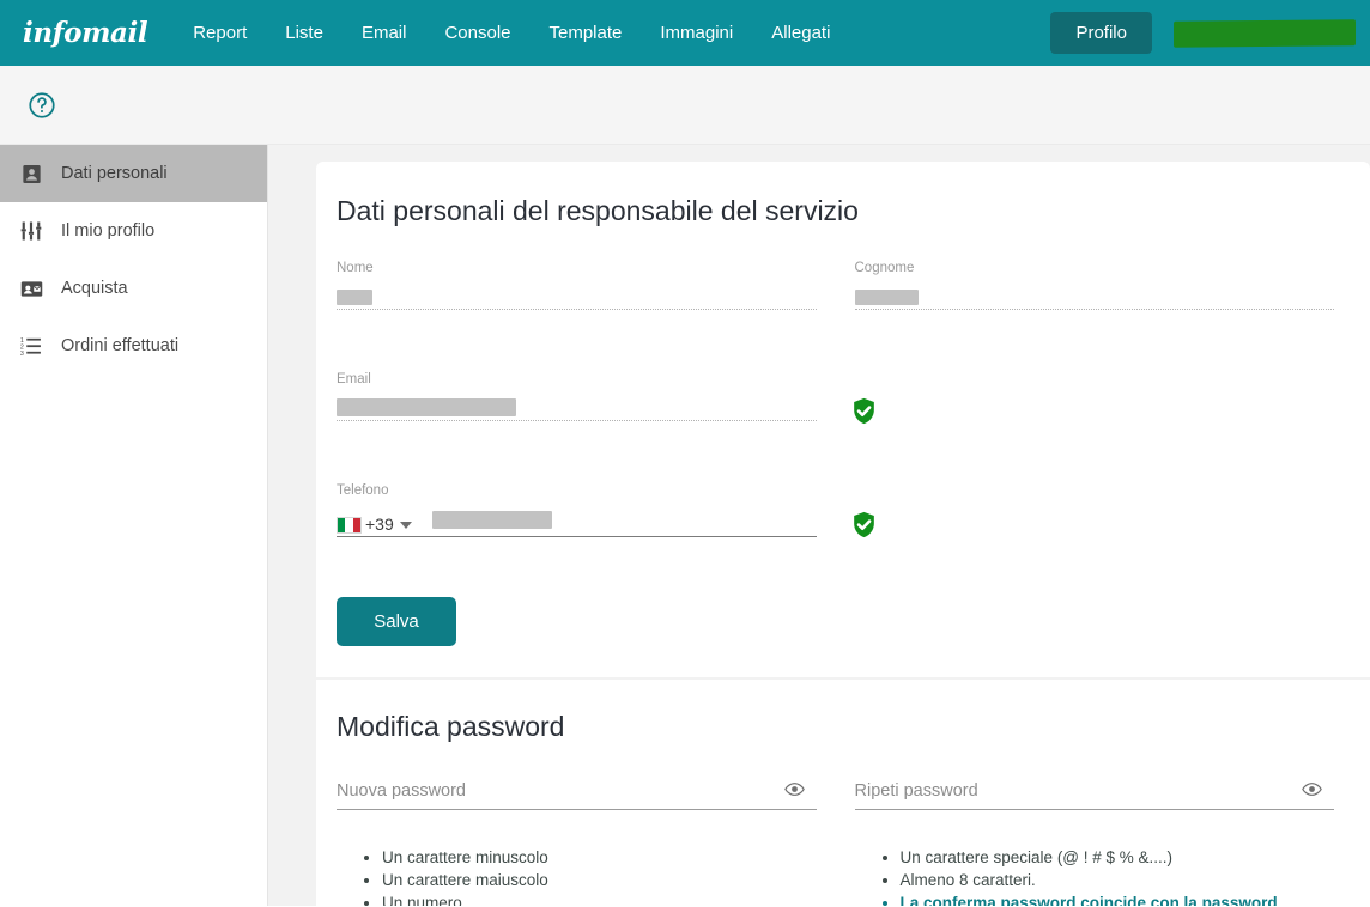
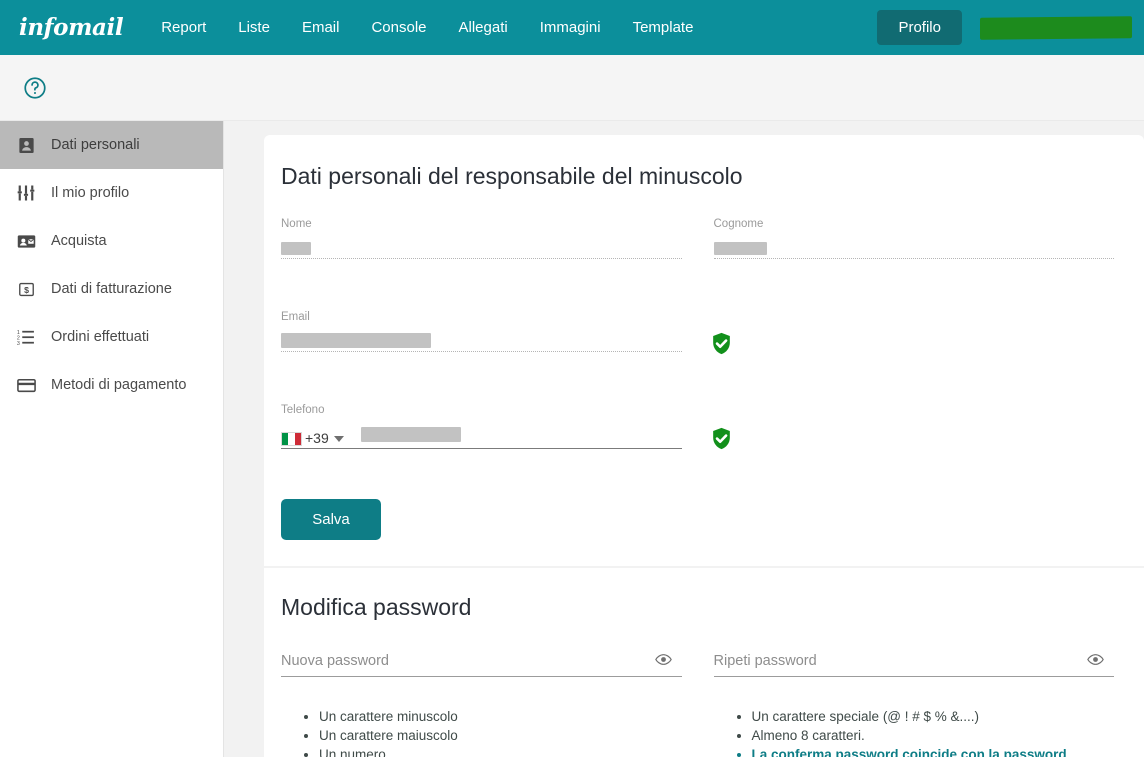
  infomail
  Report
  Liste
  Email
  Console
- Template
+ Allegati
  Immagini
- Allegati
+ Template
  Profilo
  Dati personali
  Il mio profilo
  Acquista
+ $
+ Dati di fatturazione
  Ordini effettuati
+ Metodi di pagamento
- Dati personali del responsabile del servizio
+ Dati personali del responsabile del minuscolo
  Nome
  Cognome
  Email
  Telefono
  +39
  Salva
  Modifica password
  Nuova password
  Ripeti password
  Un carattere minuscolo
  Un carattere maiuscolo
  Un numero
  Un carattere speciale (@ ! # $ % &....)
  Almeno 8 caratteri.
  La conferma password coincide con la password
